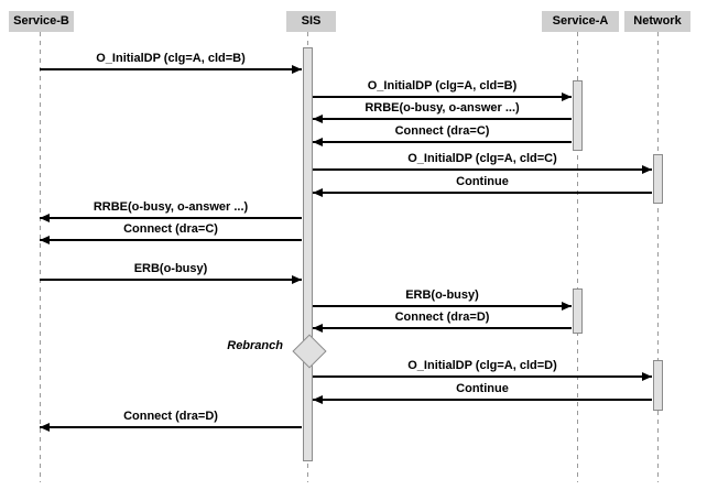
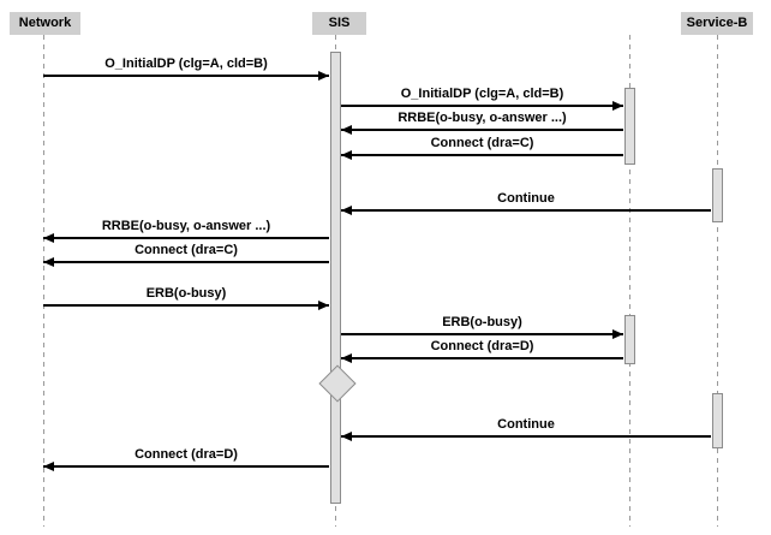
- Service-B
+ Network
  SIS
- Service-A
- Network
+ Service-B
  O_InitialDP (clg=A, cld=B)
  O_InitialDP (clg=A, cld=B)
  RRBE(o-busy, o-answer ...)
  Connect (dra=C)
- O_InitialDP (clg=A, cld=C)
  Continue
  RRBE(o-busy, o-answer ...)
  Connect (dra=C)
  ERB(o-busy)
  ERB(o-busy)
  Connect (dra=D)
- O_InitialDP (clg=A, cld=D)
  Continue
  Connect (dra=D)
- Rebranch
